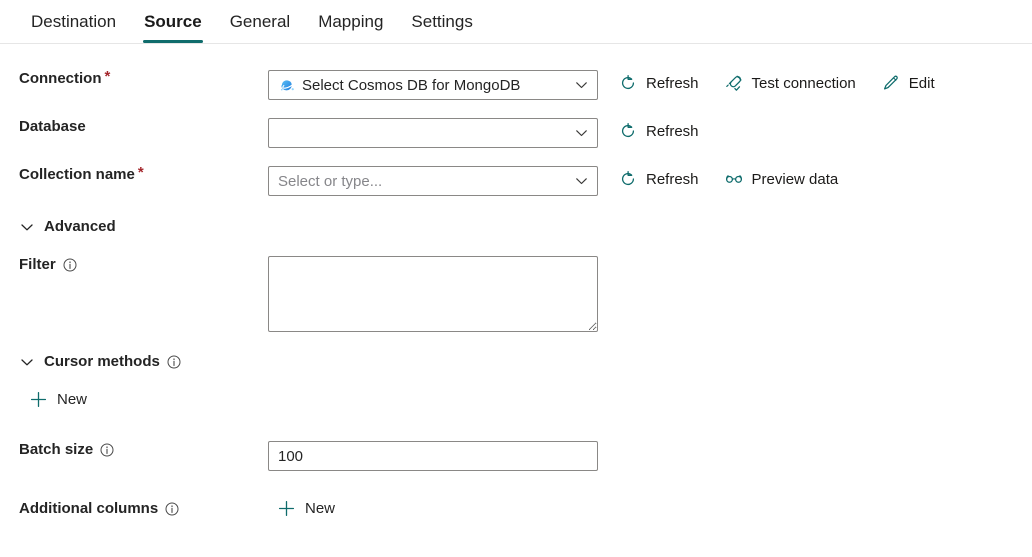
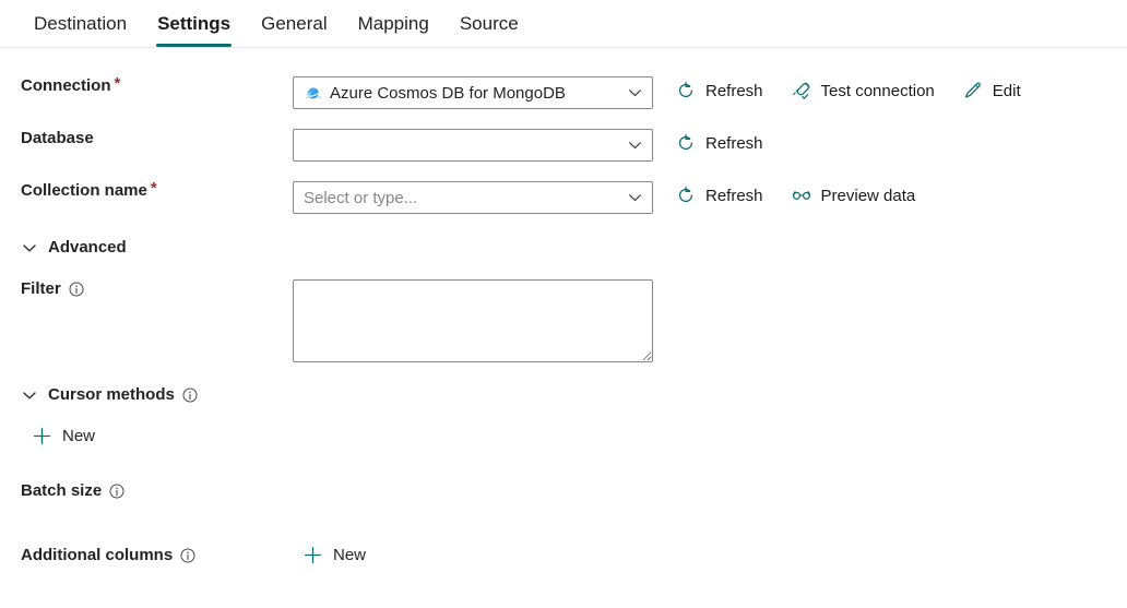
  Destination
- Source
+ Settings
  General
  Mapping
- Settings
+ Source
  Connection
  *
- Select Cosmos DB for MongoDB
+ Azure Cosmos DB for MongoDB
  Refresh
  Test connection
  Edit
  Database
  Refresh
  Collection name
  *
  Select or type...
  Refresh
  Preview data
  Advanced
  Filter
  Cursor methods
  New
  Batch size
- 100
  Additional columns
  New
